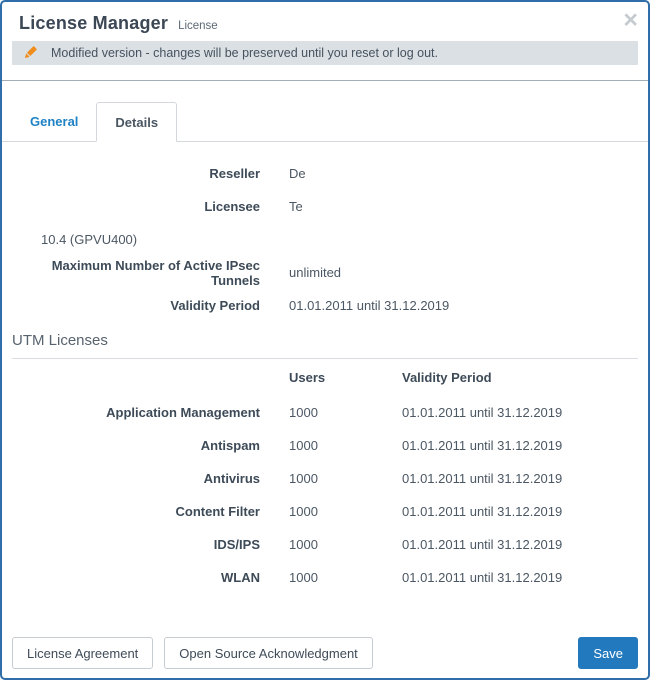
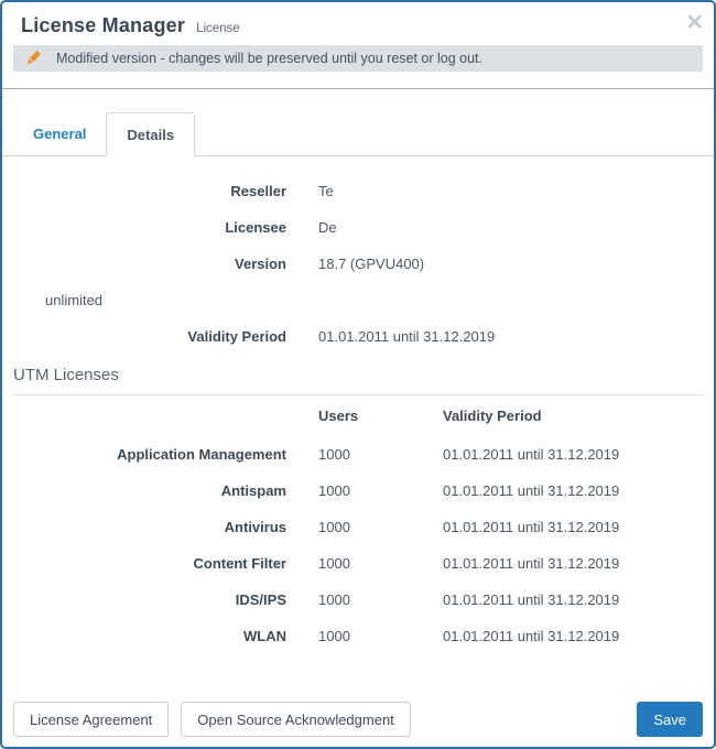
  License Manager
  License
  ×
  Modified version - changes will be preserved until you reset or log out.
  General
  Details
  Reseller
- De
+ Te
  Licensee
- Te
+ De
+ Version
- 10.4 (GPVU400)
+ 18.7 (GPVU400)
- Maximum Number of Active IPsec Tunnels
  unlimited
  Validity Period
  01.01.2011 until 31.12.2019
  UTM Licenses
  Users
  Validity Period
  Application Management
  1000
  01.01.2011 until 31.12.2019
  Antispam
  1000
  01.01.2011 until 31.12.2019
  Antivirus
  1000
  01.01.2011 until 31.12.2019
  Content Filter
  1000
  01.01.2011 until 31.12.2019
  IDS/IPS
  1000
  01.01.2011 until 31.12.2019
  WLAN
  1000
  01.01.2011 until 31.12.2019
  License Agreement
  Open Source Acknowledgment
  Save
